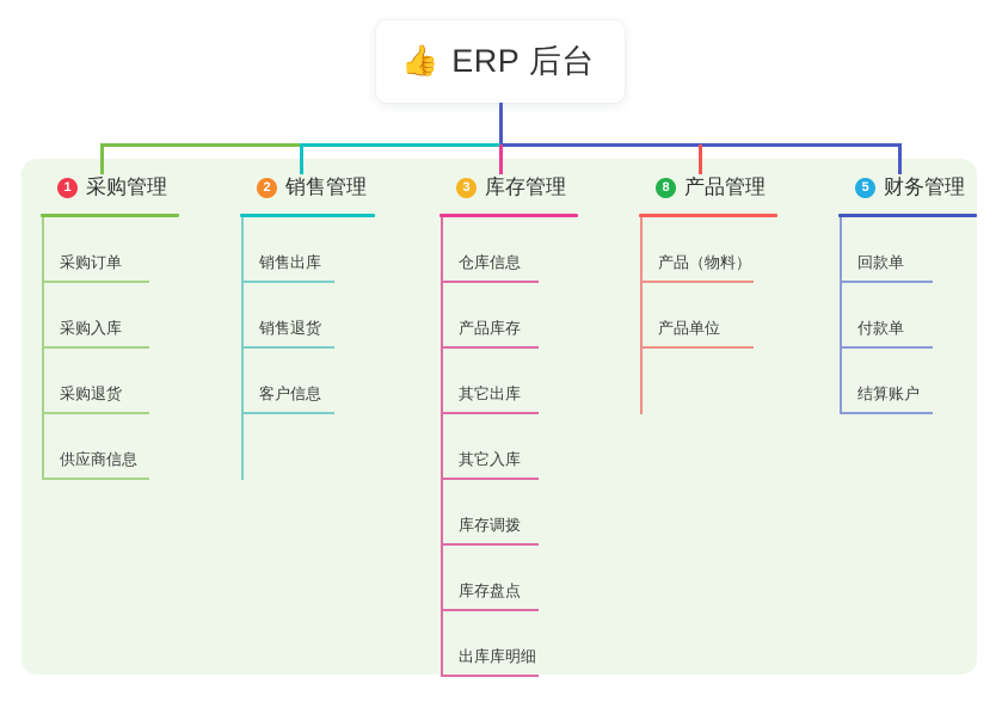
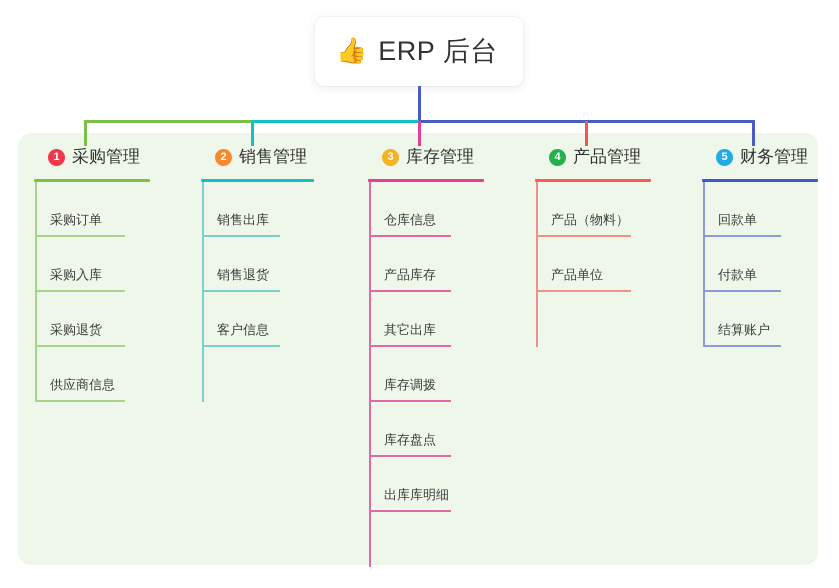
  👍
  ERP 后台
  1
  采购管理
  采购订单
  采购入库
  采购退货
  供应商信息
  2
  销售管理
  销售出库
  销售退货
  客户信息
  3
  库存管理
  仓库信息
  产品库存
  其它出库
- 其它入库
  库存调拨
  库存盘点
  出库库明细
- 8
+ 4
  产品管理
  产品（物料）
  产品单位
  5
  财务管理
  回款单
  付款单
  结算账户
